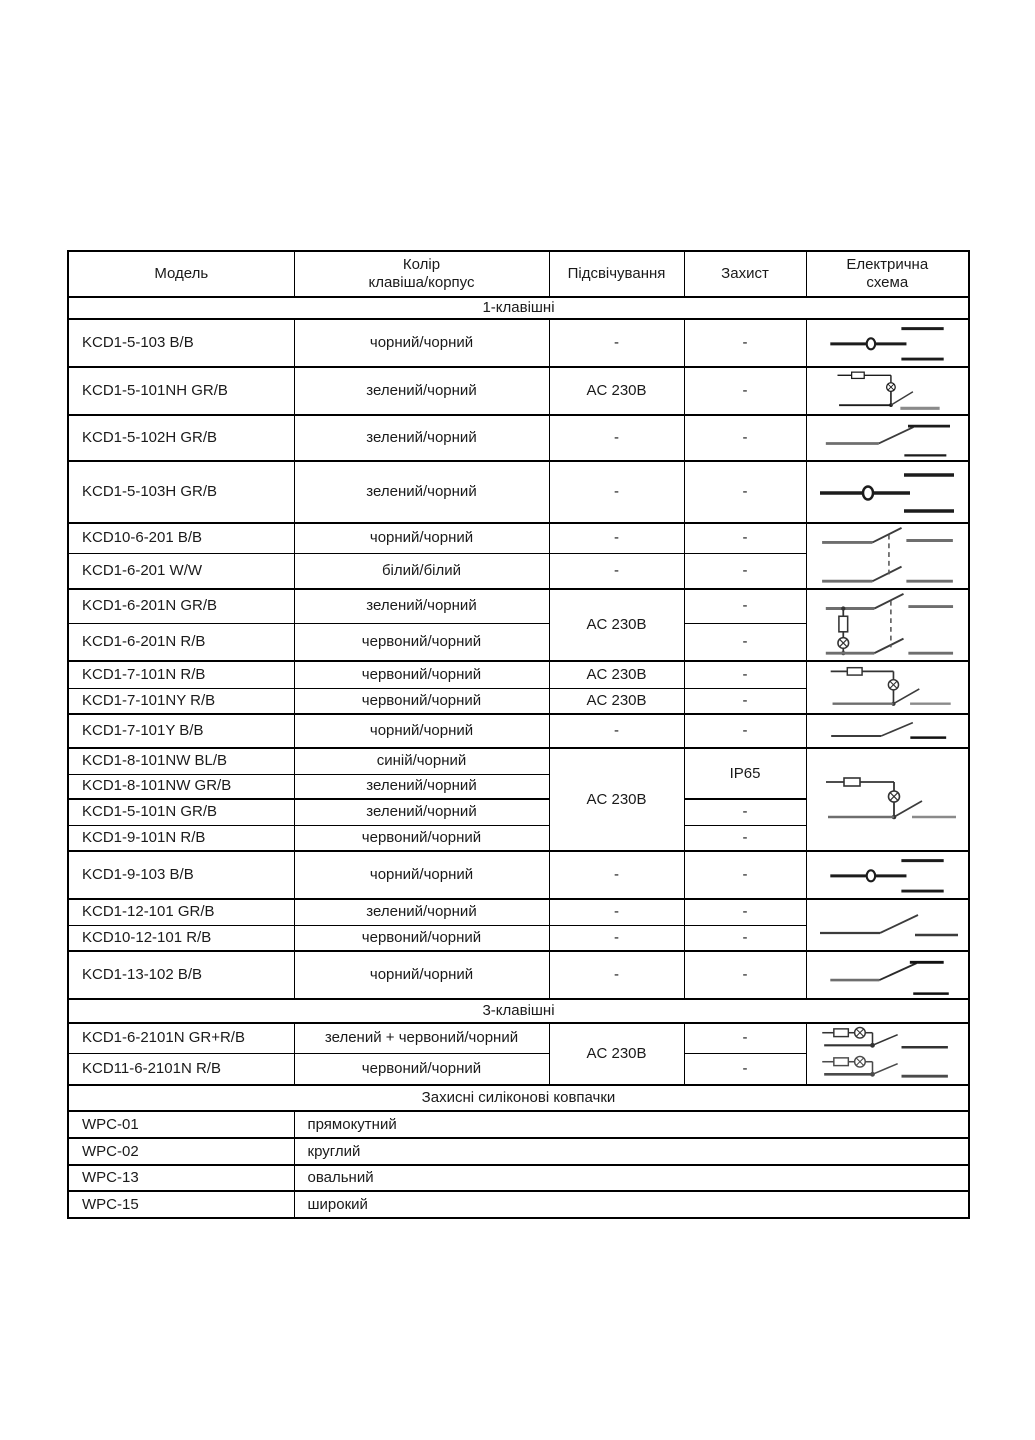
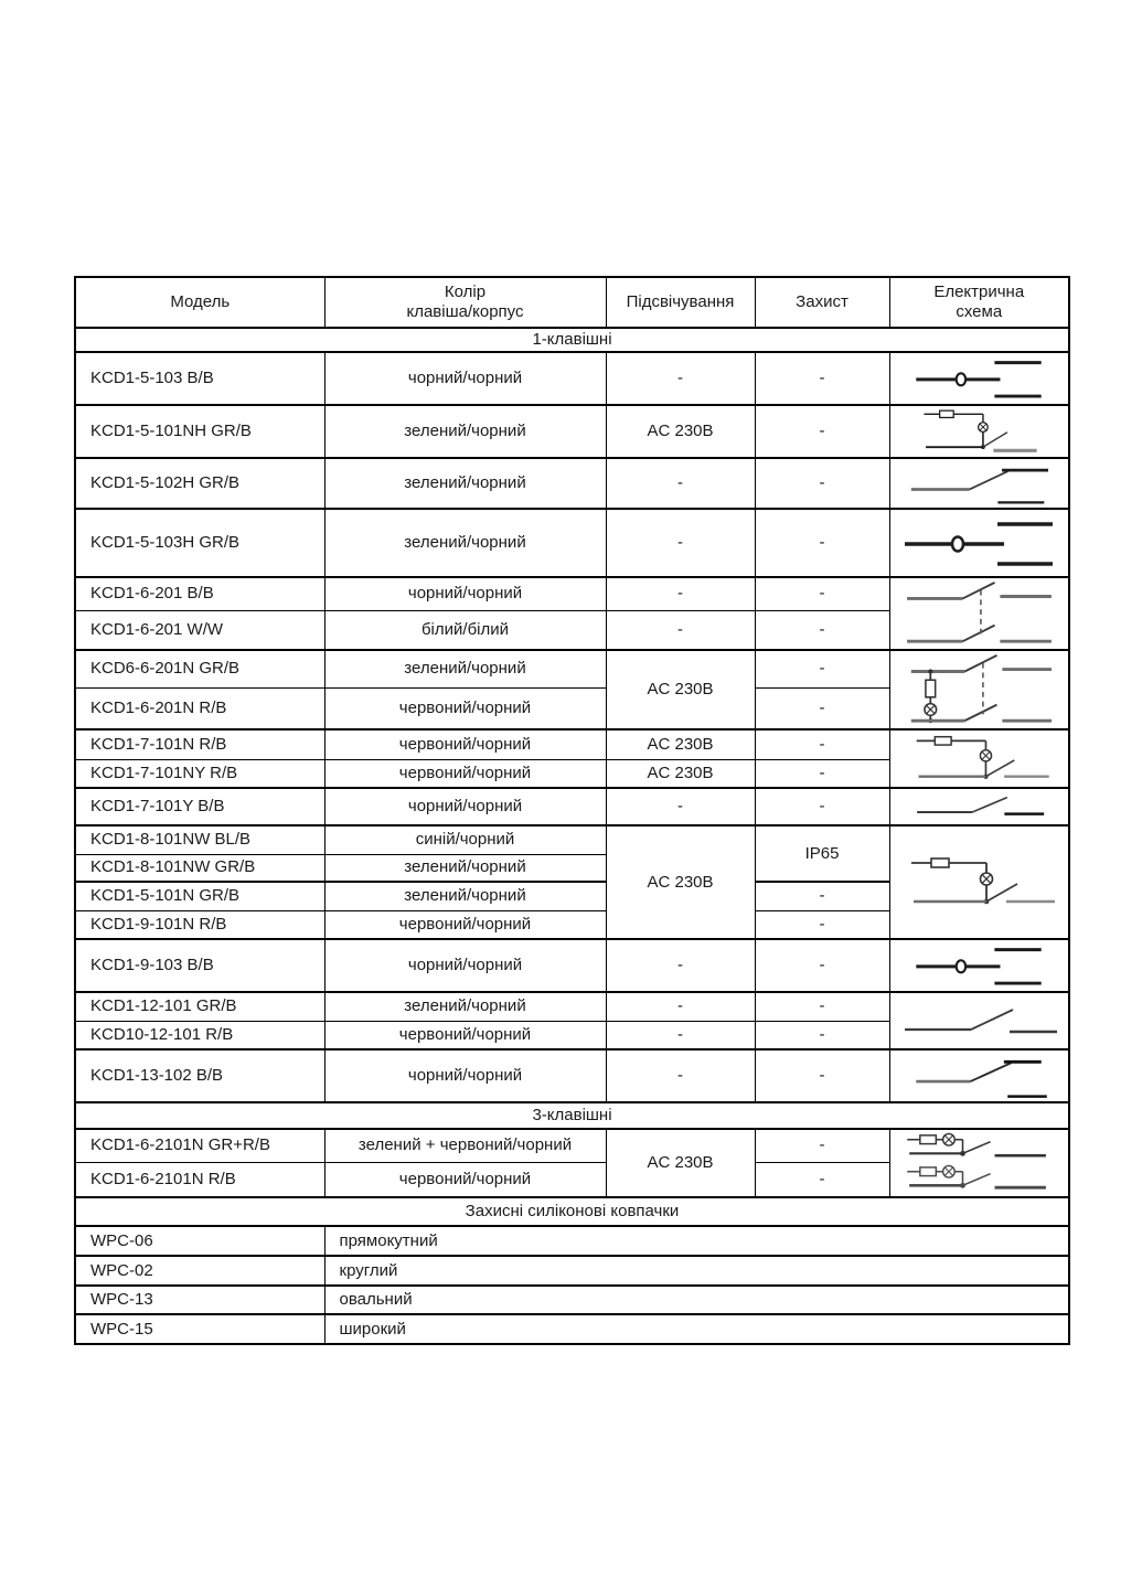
  Модель	Колір клавіша/корпус	Підсвічування	Захист	Електрична схема
  1-клавішні
  KCD1-5-103 B/B	чорний/чорний	-	-
  KCD1-5-101NH GR/B	зелений/чорний	AC 230B	-
  KCD1-5-102H GR/B	зелений/чорний	-	-
  KCD1-5-103H GR/B	зелений/чорний	-	-
- KCD10-6-201 B/B	чорний/чорний	-	-
+ KCD1-6-201 B/B	чорний/чорний	-	-
  KCD1-6-201 W/W	білий/білий	-	-
- KCD1-6-201N GR/B	зелений/чорний	AC 230B	-
+ KCD6-6-201N GR/B	зелений/чорний	AC 230B	-
  KCD1-6-201N R/B	червоний/чорний	-
  KCD1-7-101N R/B	червоний/чорний	AC 230B	-
  KCD1-7-101NY R/B	червоний/чорний	AC 230B	-
  KCD1-7-101Y B/B	чорний/чорний	-	-
  KCD1-8-101NW BL/B	синій/чорний	AC 230B	IP65
  KCD1-8-101NW GR/B	зелений/чорний
  KCD1-5-101N GR/B	зелений/чорний	-
  KCD1-9-101N R/B	червоний/чорний	-
  KCD1-9-103 B/B	чорний/чорний	-	-
  KCD1-12-101 GR/B	зелений/чорний	-	-
  KCD10-12-101 R/B	червоний/чорний	-	-
  KCD1-13-102 B/B	чорний/чорний	-	-
  3-клавішні
  KCD1-6-2101N GR+R/B	зелений + червоний/чорний	AC 230B	-
- KCD11-6-2101N R/B	червоний/чорний	-
+ KCD1-6-2101N R/B	червоний/чорний	-
  Захисні силіконові ковпачки
- WPC-01	прямокутний
+ WPC-06	прямокутний
  WPC-02	круглий
  WPC-13	овальний
  WPC-15	широкий
